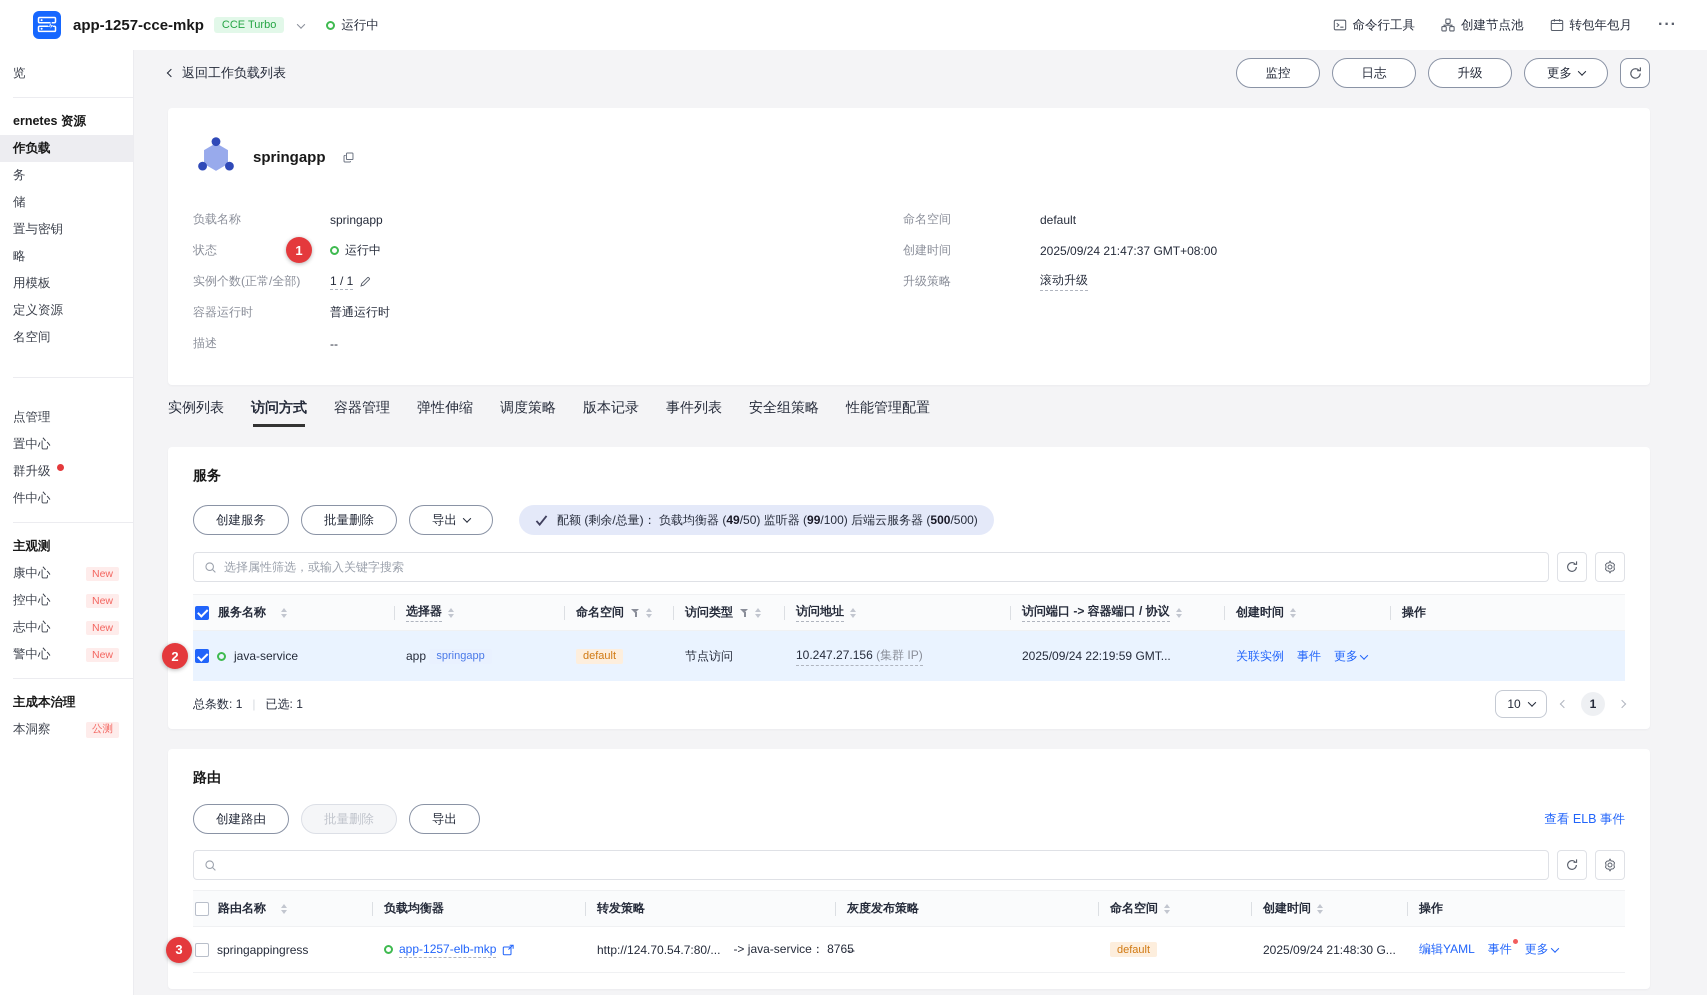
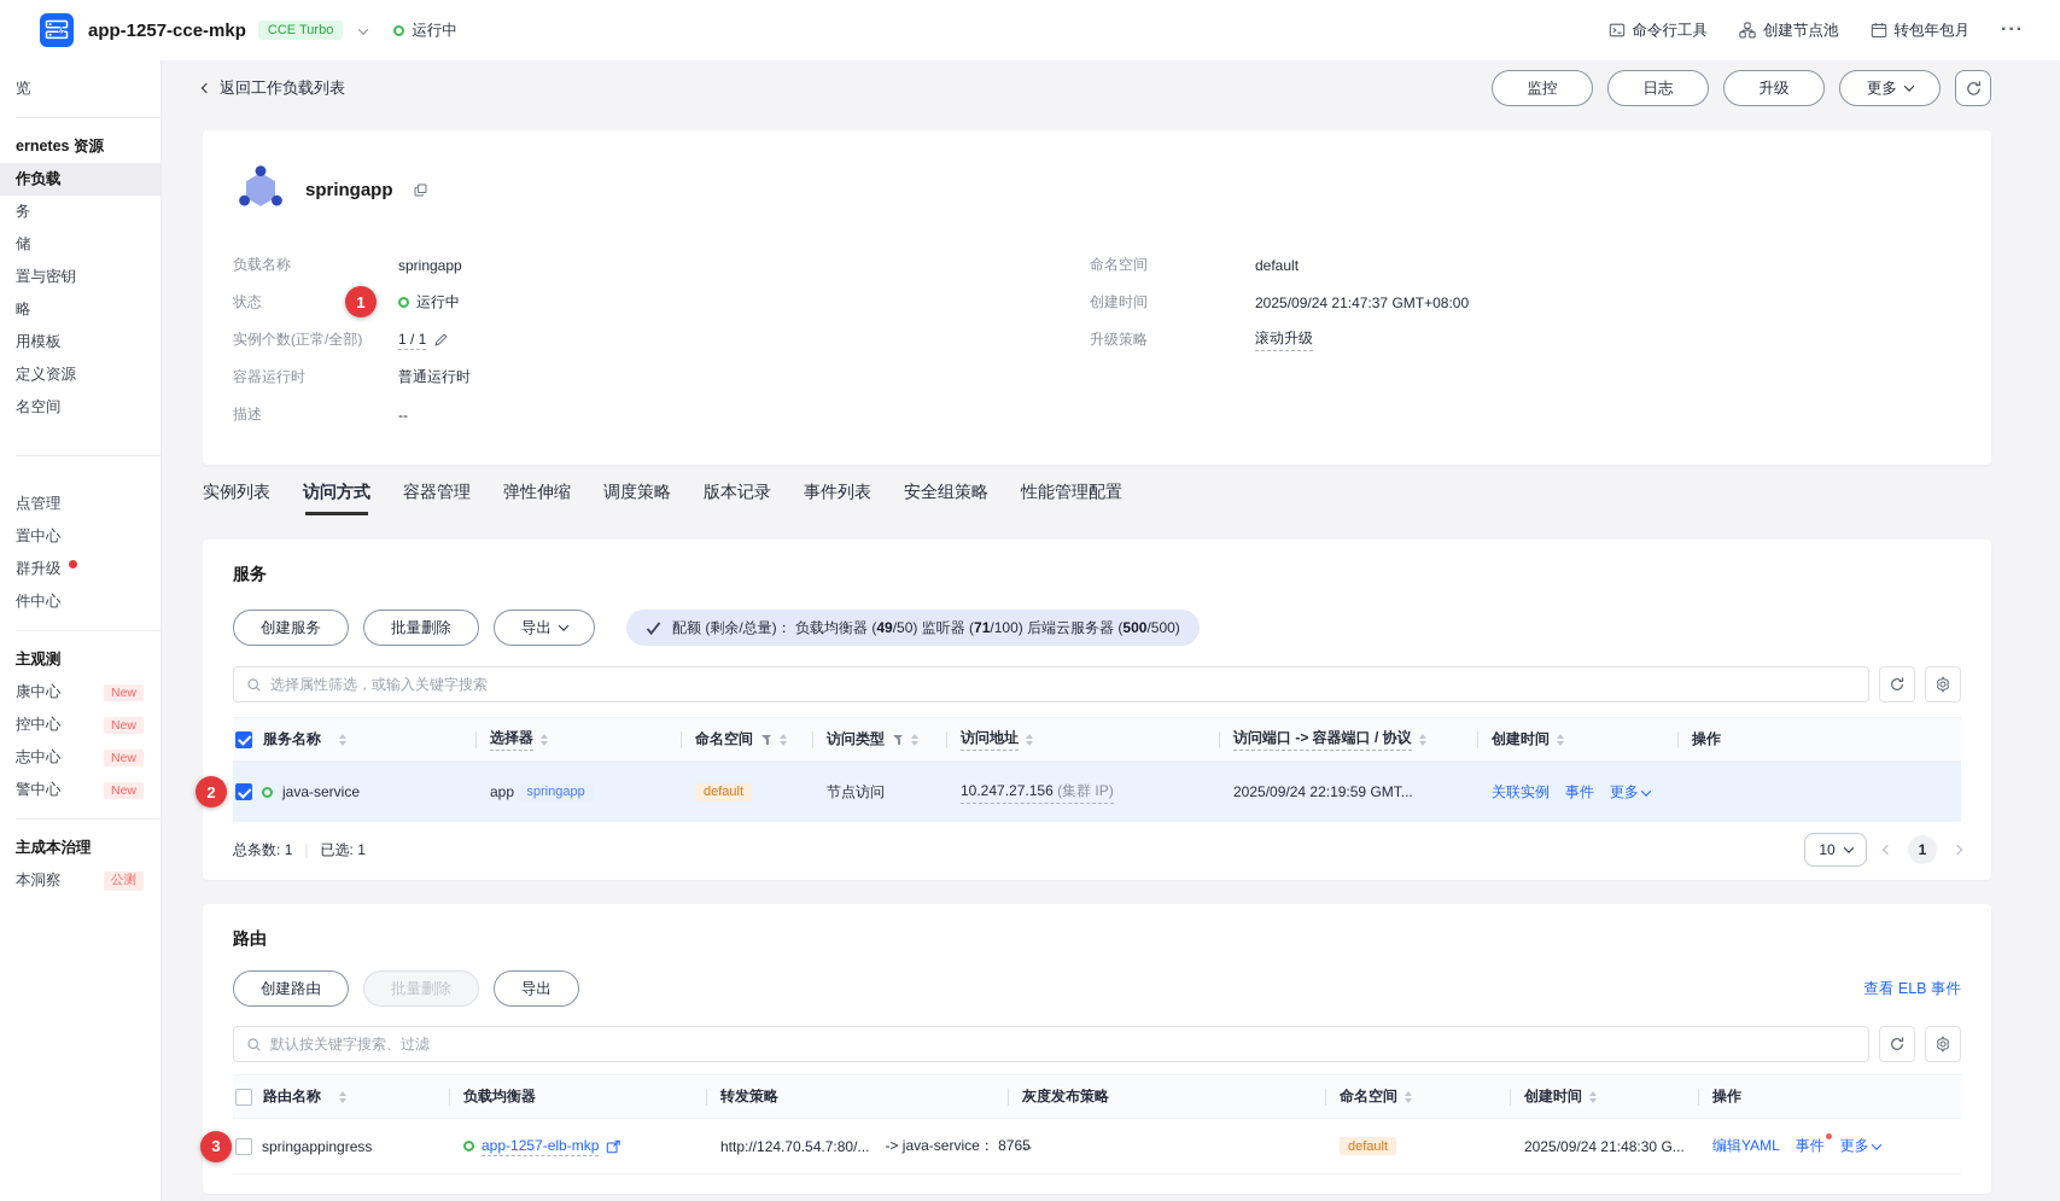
  app-1257-cce-mkp
  CCE Turbo
  运行中
  命令行工具
  创建节点池
  转包年包月
  ···
  览
  ernetes 资源
  作负载
  务
  储
  置与密钥
  略
  用模板
  定义资源
  名空间
  点管理
  置中心
  群升级
  件中心
  主观测
  康中心
  New
  控中心
  New
  志中心
  New
  警中心
  New
  主成本治理
  本洞察
  公测
  返回工作负载列表
  监控
  日志
  升级
  更多
  springapp
  负载名称
  springapp
  状态
  1
  运行中
  实例个数(正常/全部)
  1 / 1
  容器运行时
  普通运行时
  描述
  --
  命名空间
  default
  创建时间
  2025/09/24 21:47:37 GMT+08:00
  升级策略
  滚动升级
  实例列表
  访问方式
  容器管理
  弹性伸缩
  调度策略
  版本记录
  事件列表
  安全组策略
  性能管理配置
  服务
  创建服务
  批量删除
  导出
- 配额 (剩余/总量)： 负载均衡器 (49/50) 监听器 (99/100) 后端云服务器 (500/500)
+ 配额 (剩余/总量)： 负载均衡器 (49/50) 监听器 (71/100) 后端云服务器 (500/500)
  选择属性筛选，或输入关键字搜索
  服务名称
  选择器
  命名空间
  访问类型
  访问地址
  访问端口 -> 容器端口 / 协议
  创建时间
  操作
  2
  java-service
  app
  springapp
  default
  节点访问
  10.247.27.156 (集群 IP)
  2025/09/24 22:19:59 GMT...
  关联实例
  事件
  更多
  总条数:
  1
  已选:
  1
  10
  1
  路由
  创建路由
  批量删除
  导出
  查看 ELB 事件
+ 默认按关键字搜索、过滤
  路由名称
  负载均衡器
  转发策略
  灰度发布策略
  命名空间
  创建时间
  操作
  3
  springappingress
  app-1257-elb-mkp
  http://124.70.54.7:80/...
  -> java-service： 8765
  --
  default
  2025/09/24 21:48:30 G...
  编辑YAML
  事件
  更多
